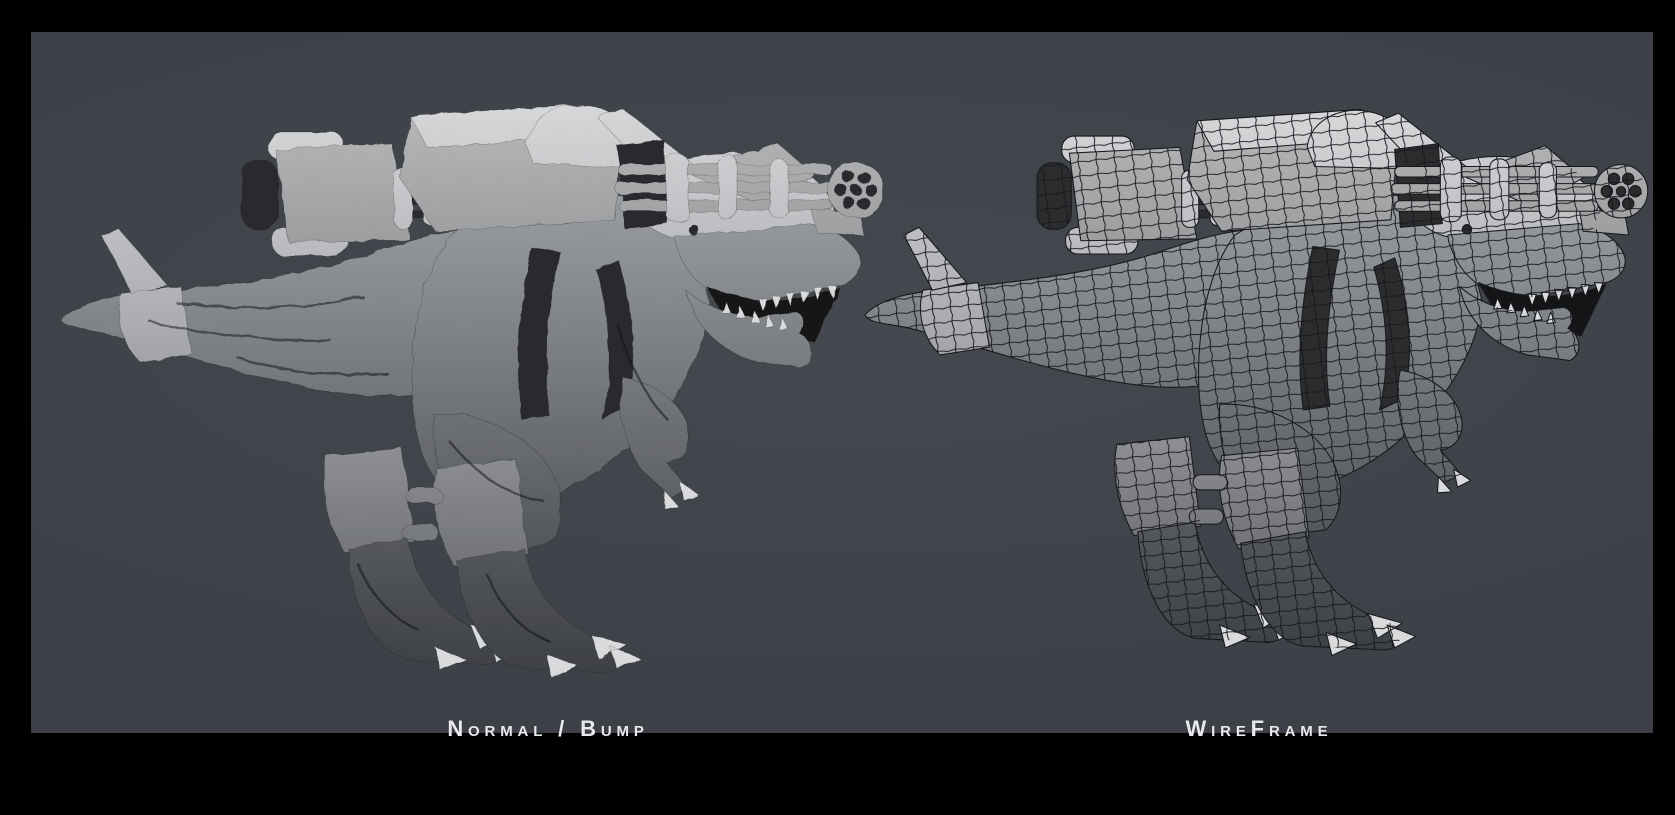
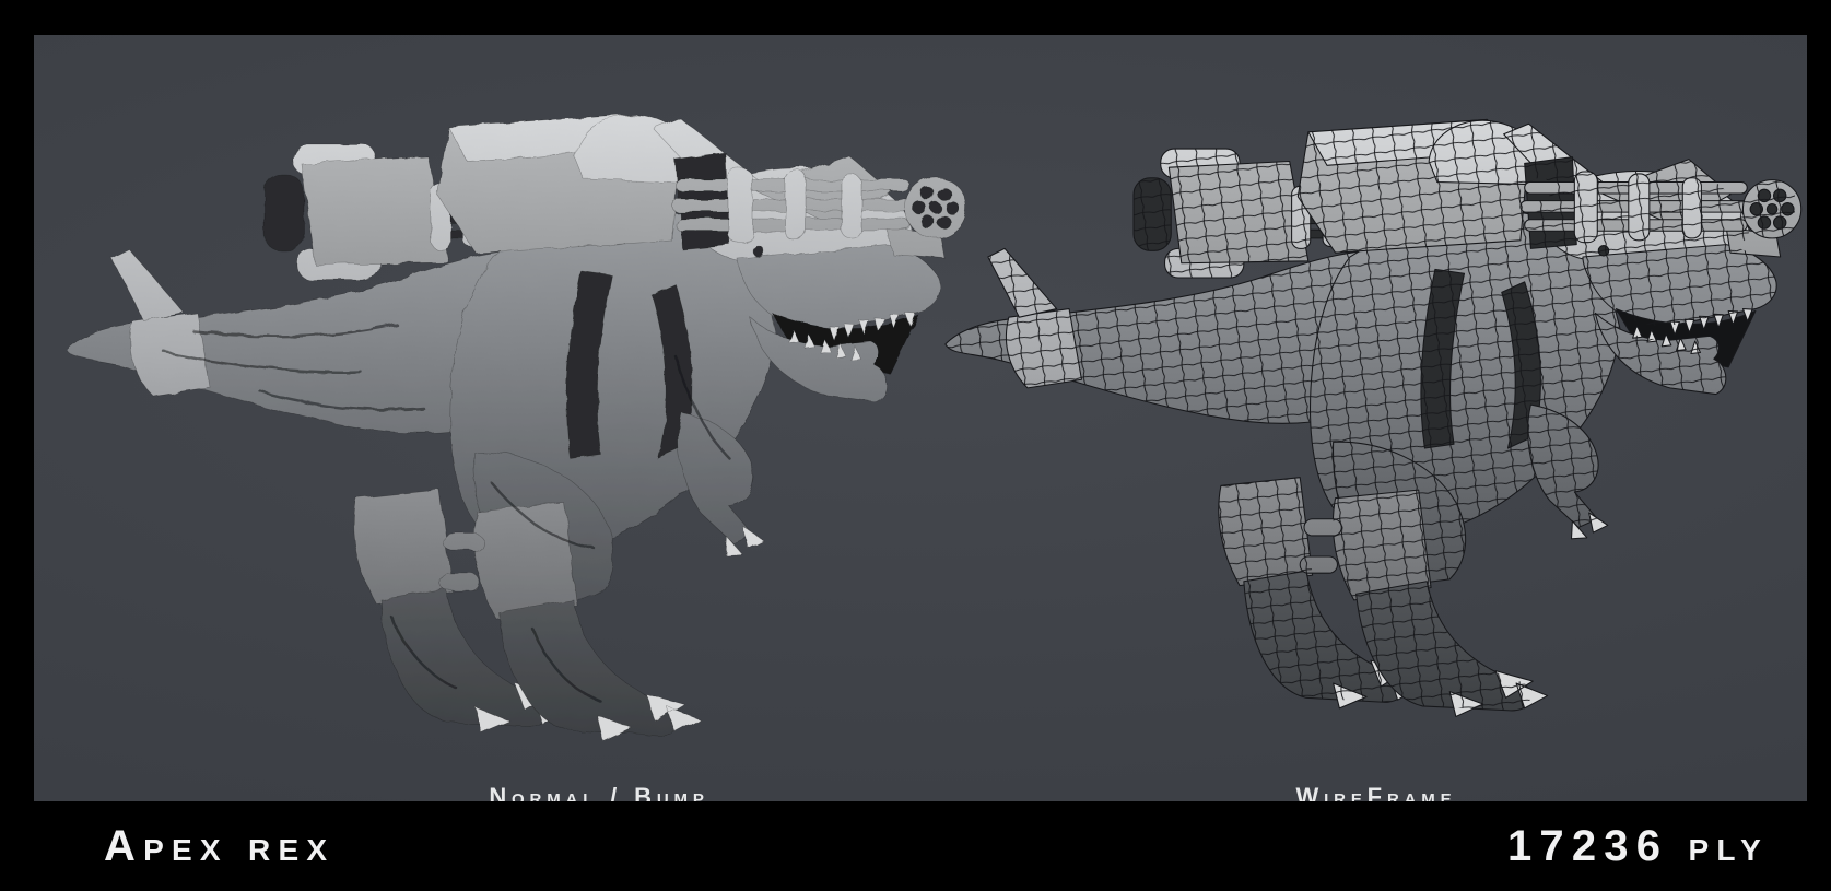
  Normal / Bump
  WireFrame
+ Apex rex
+ 17236 ply
